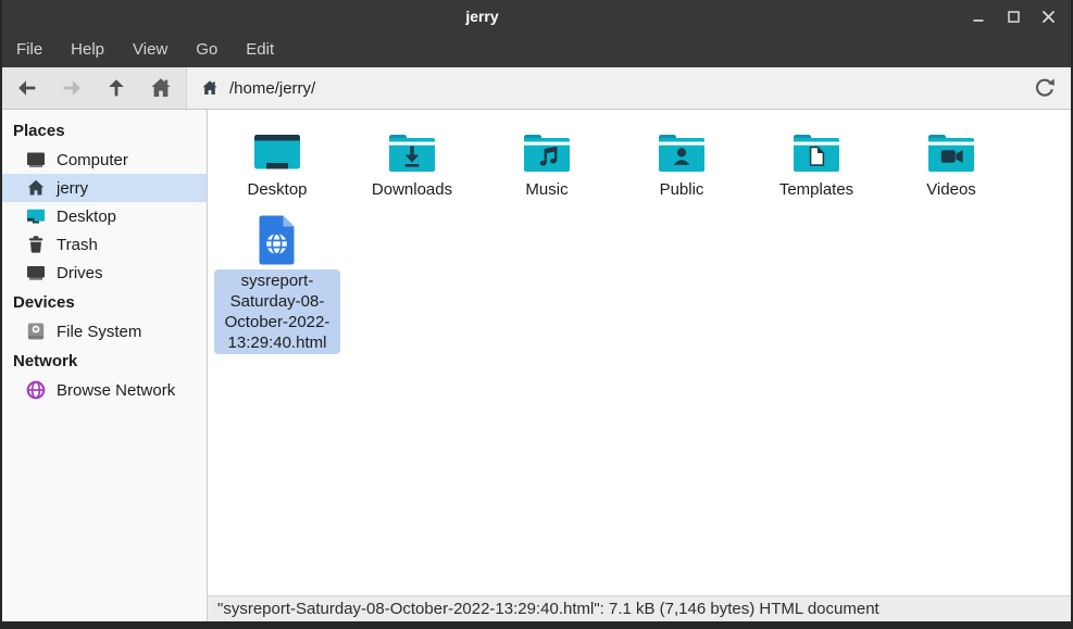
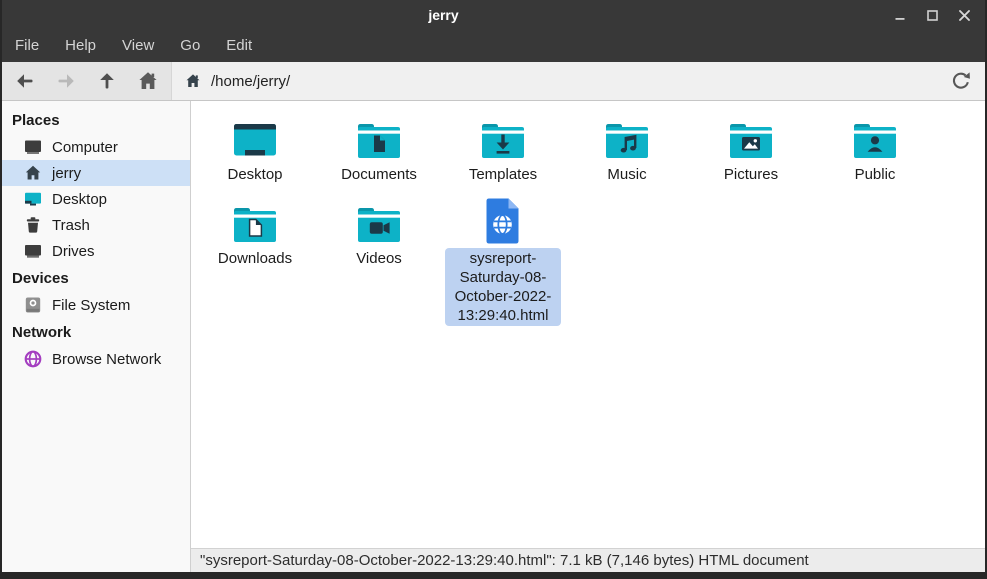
  jerry
  File
  Help
  View
  Go
  Edit
  /home/jerry/
  Places
  Computer
  jerry
  Desktop
  Trash
  Drives
  Devices
  File System
  Network
  Browse Network
  Desktop
+ Documents
- Downloads
+ Templates
  Music
+ Pictures
  Public
- Templates
+ Downloads
  Videos
  sysreport-Saturday-08-October-2022-13:29:40.html
  "sysreport-Saturday-08-October-2022-13:29:40.html": 7.1 kB (7,146 bytes) HTML document
